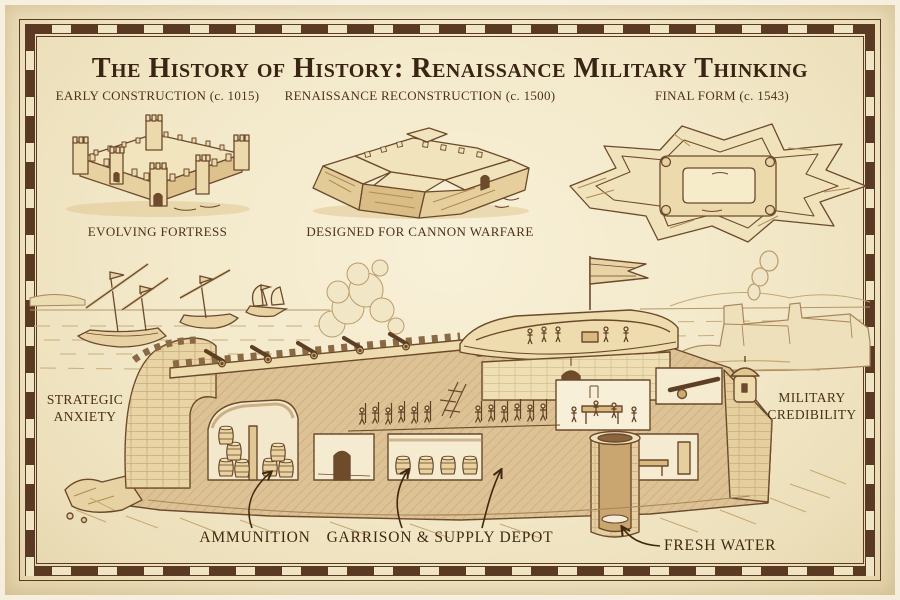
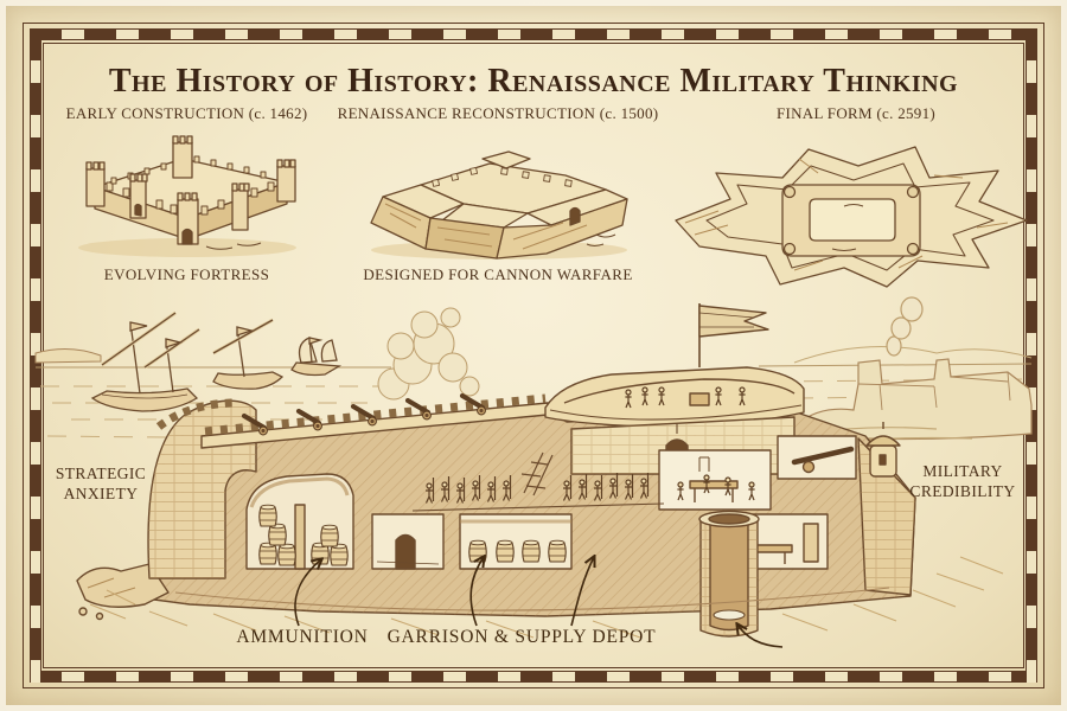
  The History of History: Renaissance Military Thinking
- EARLY CONSTRUCTION (c. 1015)
+ EARLY CONSTRUCTION (c. 1462)
  EVOLVING FORTRESS
  RENAISSANCE RECONSTRUCTION (c. 1500)
  DESIGNED FOR CANNON WARFARE
- FINAL FORM (c. 1543)
+ FINAL FORM (c. 2591)
  STRATEGIC ANXIETY
  MILITARY CREDIBILITY
  AMMUNITION
  GARRISON & SUPPLY DEPOT
- FRESH WATER
